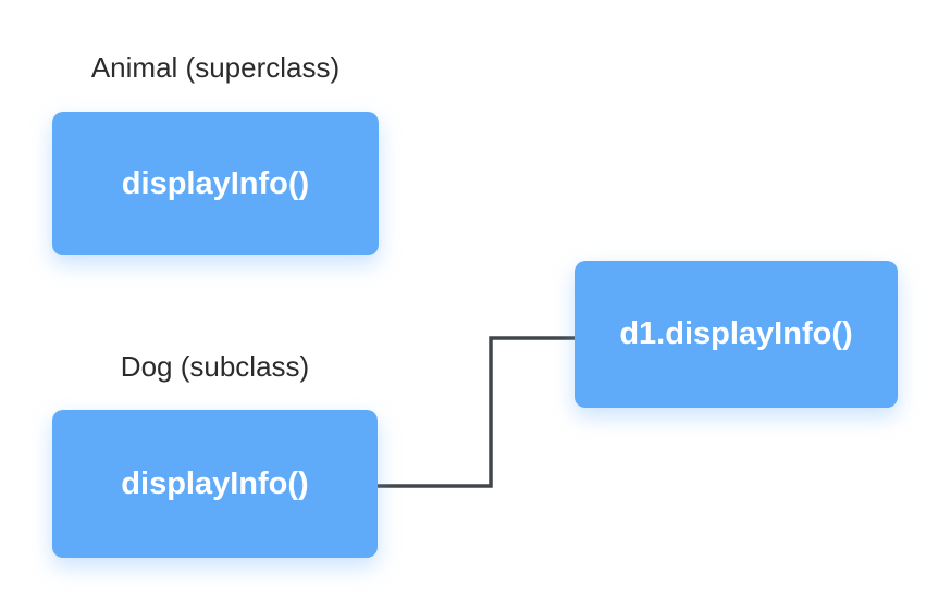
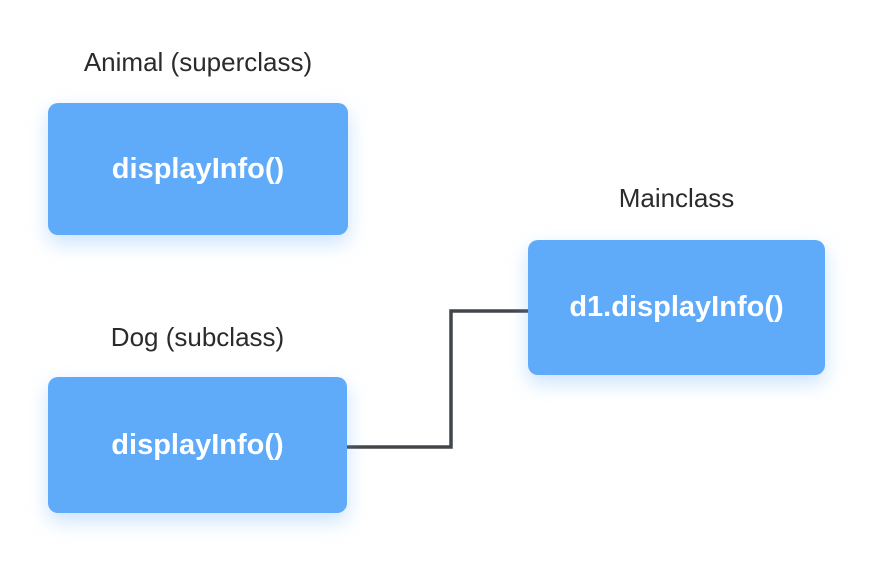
  Animal (superclass)
  displayInfo()
+ Mainclass
  d1.displayInfo()
  Dog (subclass)
  displayInfo()
